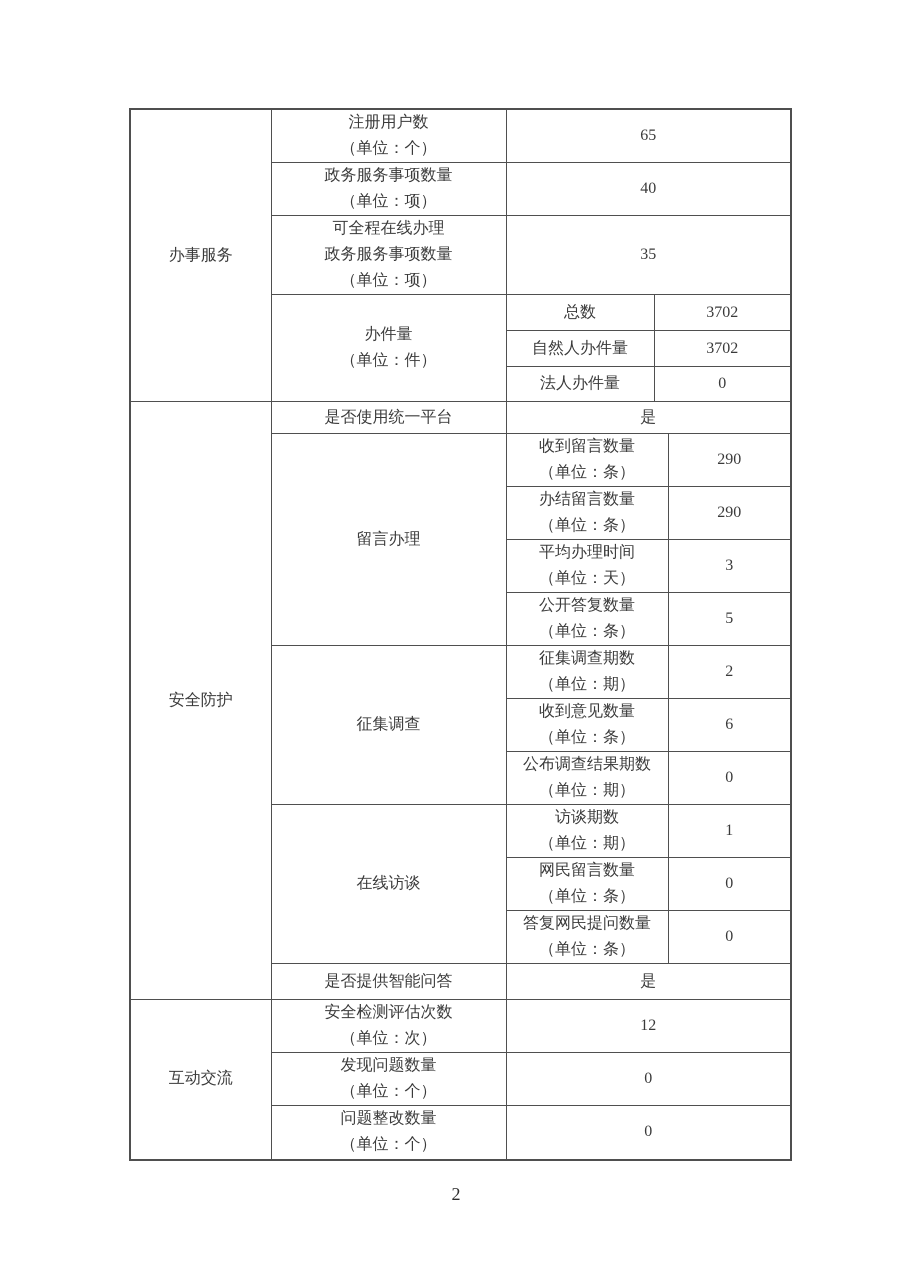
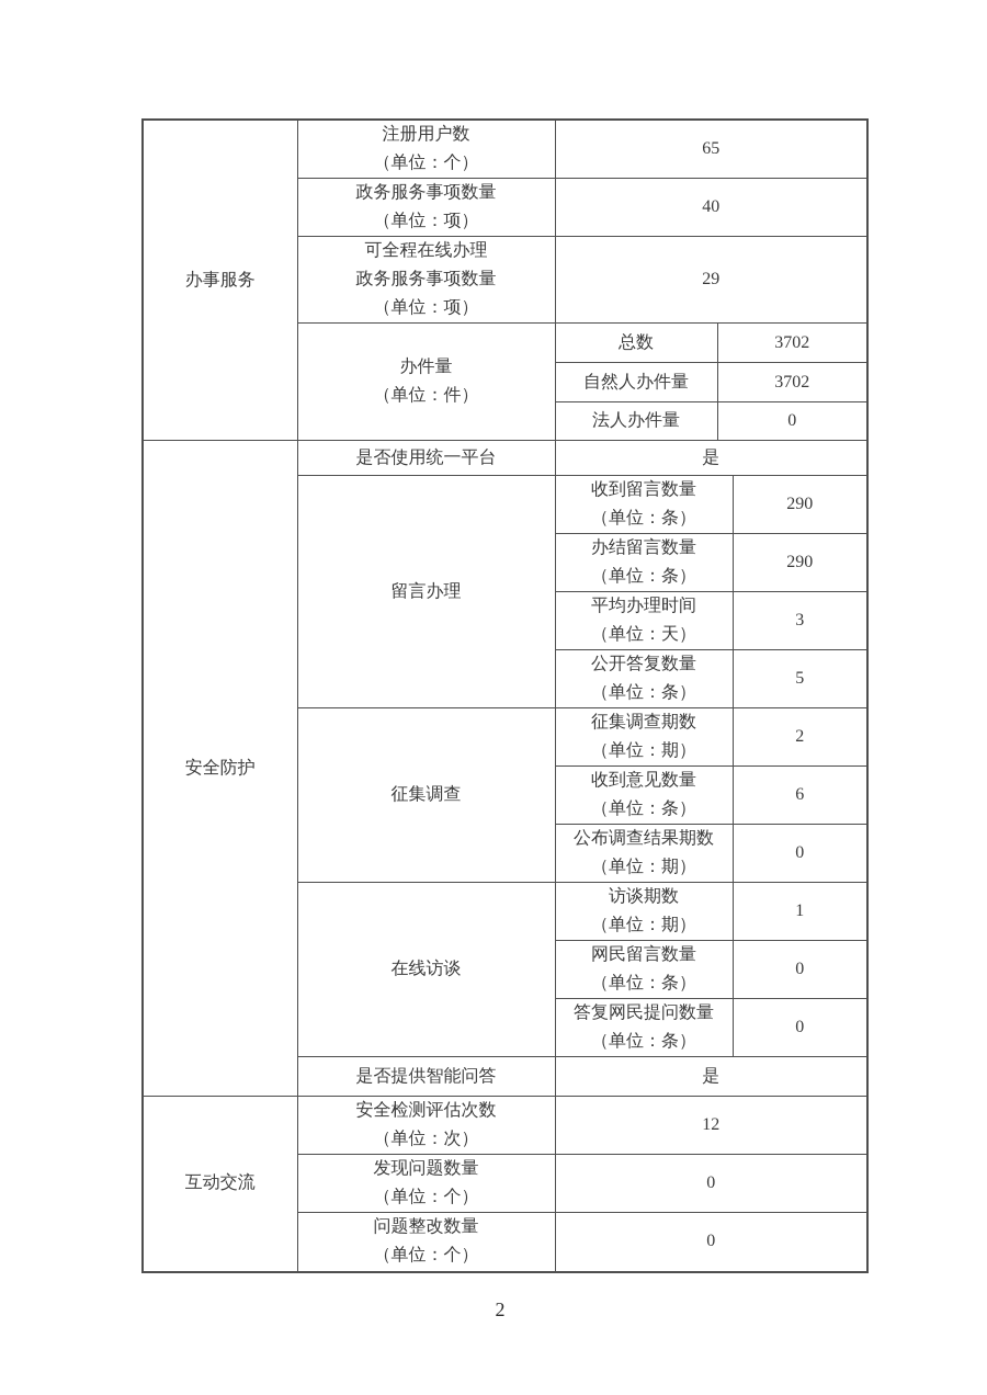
  办事服务	注册用户数 （单位：个）	65
  政务服务事项数量 （单位：项）	40
- 可全程在线办理 政务服务事项数量 （单位：项）	35
+ 可全程在线办理 政务服务事项数量 （单位：项）	29
  办件量 （单位：件）	总数	3702
  自然人办件量	3702
  法人办件量	0
  安全防护	是否使用统一平台	是
  留言办理	收到留言数量 （单位：条）	290
  办结留言数量 （单位：条）	290
  平均办理时间 （单位：天）	3
  公开答复数量 （单位：条）	5
  征集调查	征集调查期数 （单位：期）	2
  收到意见数量 （单位：条）	6
  公布调查结果期数 （单位：期）	0
  在线访谈	访谈期数 （单位：期）	1
  网民留言数量 （单位：条）	0
  答复网民提问数量 （单位：条）	0
  是否提供智能问答	是
  互动交流	安全检测评估次数 （单位：次）	12
  发现问题数量 （单位：个）	0
  问题整改数量 （单位：个）	0
  2
